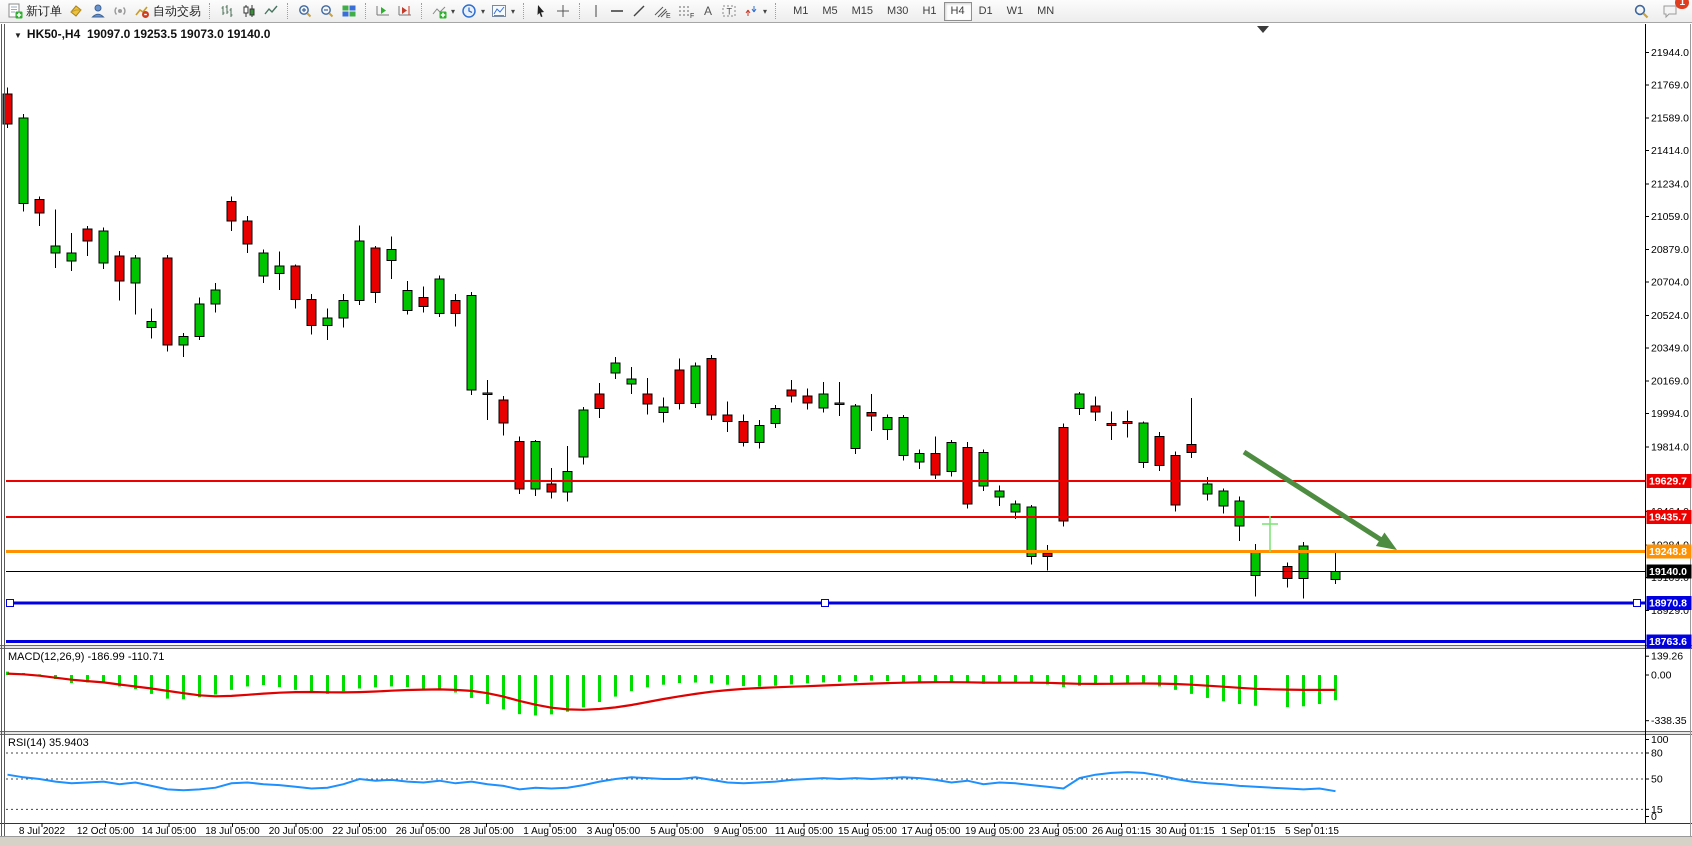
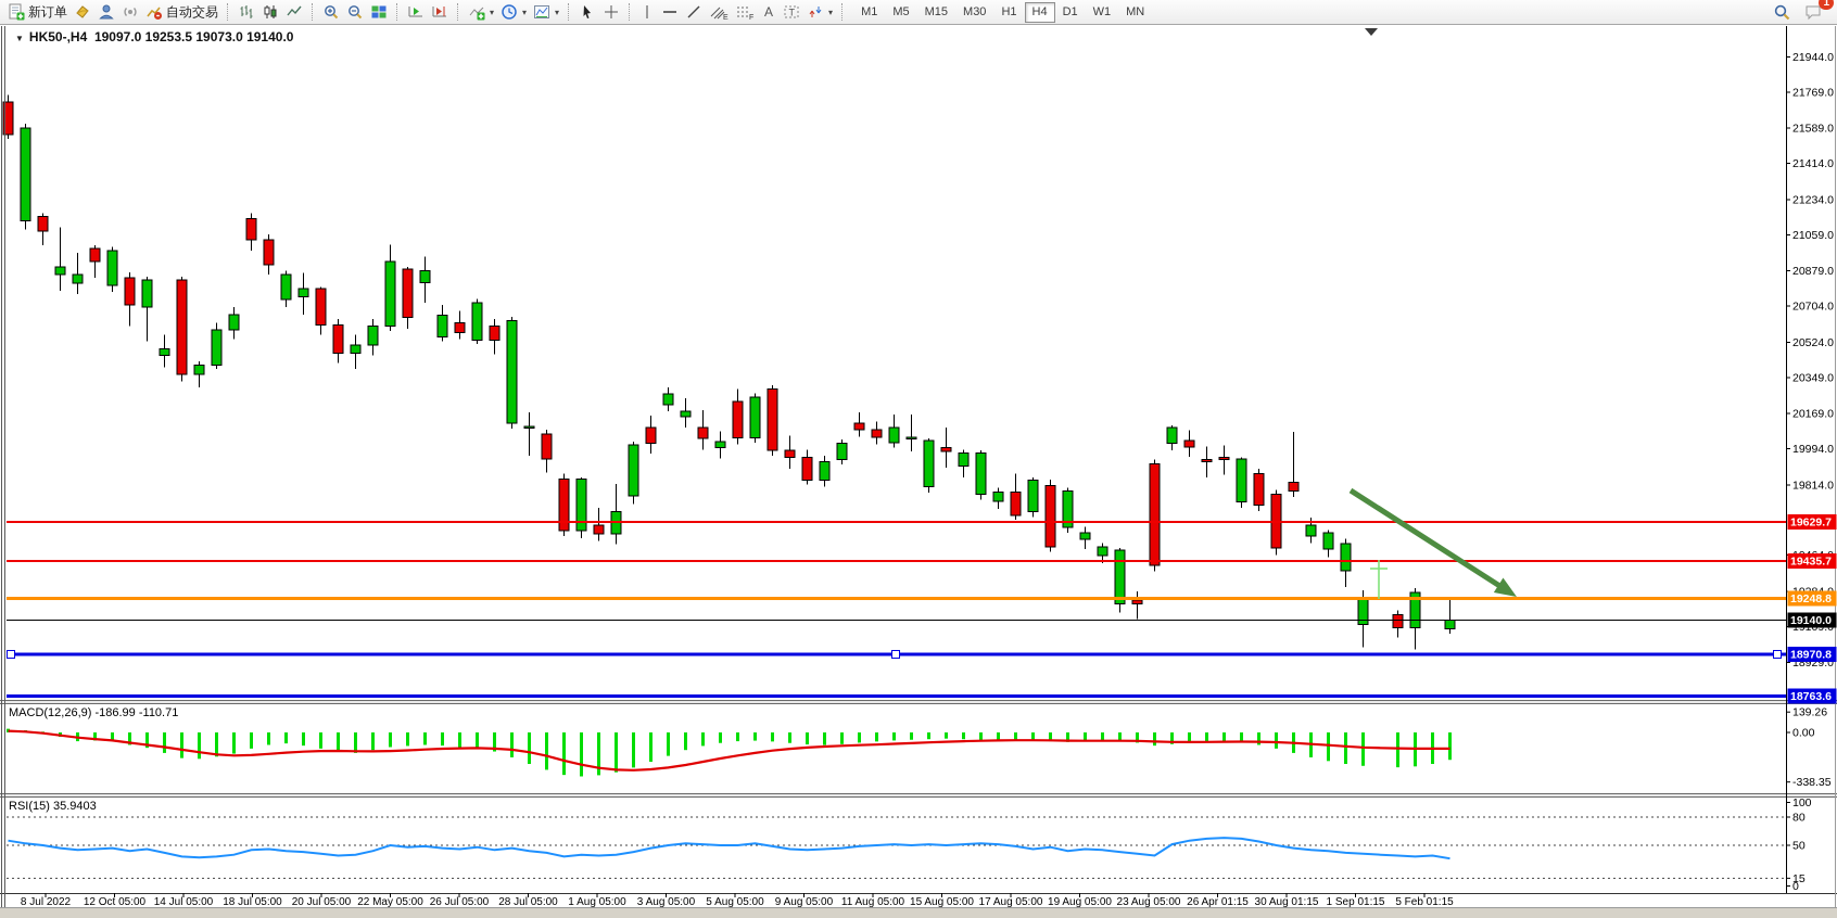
  21944.0
  21769.0
  21589.0
  21414.0
  21234.0
  21059.0
  20879.0
  20704.0
  20524.0
  20349.0
  20169.0
  19994.0
  19814.0
  18929.0
  139.26
  0.00
  -338.35
  100
  80
  50
  15
  0
  19629.7
  19435.7
  19248.8
  19140.0
  18970.8
  18763.6
  8 Jul 2022
  12 Oct 05:00
  14 Jul 05:00
  18 Jul 05:00
  20 Jul 05:00
- 22 Jul 05:00
+ 22 May 05:00
  26 Jul 05:00
  28 Jul 05:00
  1 Aug 05:00
  3 Aug 05:00
  5 Aug 05:00
  9 Aug 05:00
  11 Aug 05:00
  15 Aug 05:00
  17 Aug 05:00
  19 Aug 05:00
  23 Aug 05:00
- 26 Aug 01:15
+ 26 Apr 01:15
  30 Aug 01:15
  1 Sep 01:15
- 5 Sep 01:15
+ 5 Feb 01:15
  ▼ HK50-,H4 19097.0 19253.5 19073.0 19140.0
  MACD(12,26,9) -186.99 -110.71
- RSI(14) 35.9403
+ RSI(15) 35.9403
  新订单
  自动交易
  ▾
  ▾
  ▾
  A
  T
  ▾
  M1
  M5
  M15
  M30
  H1
  H4
  D1
  W1
  MN
  1
